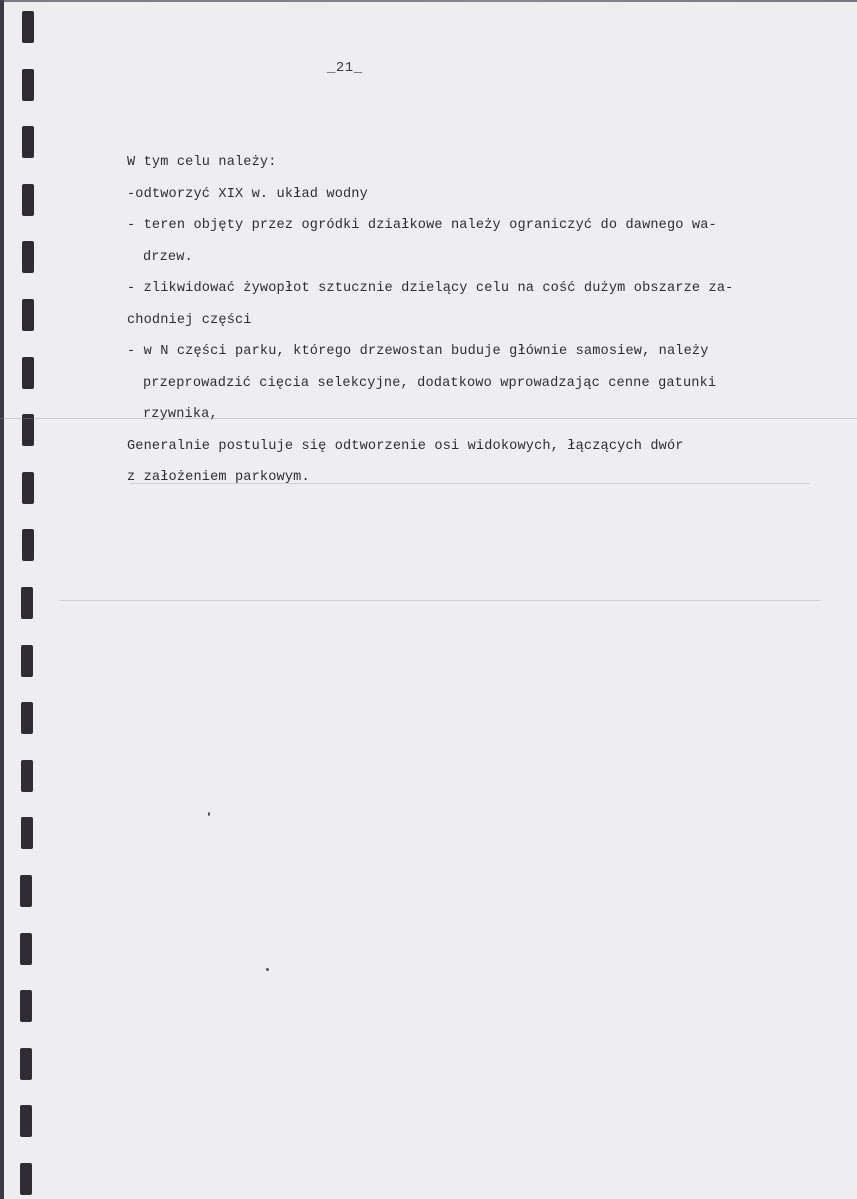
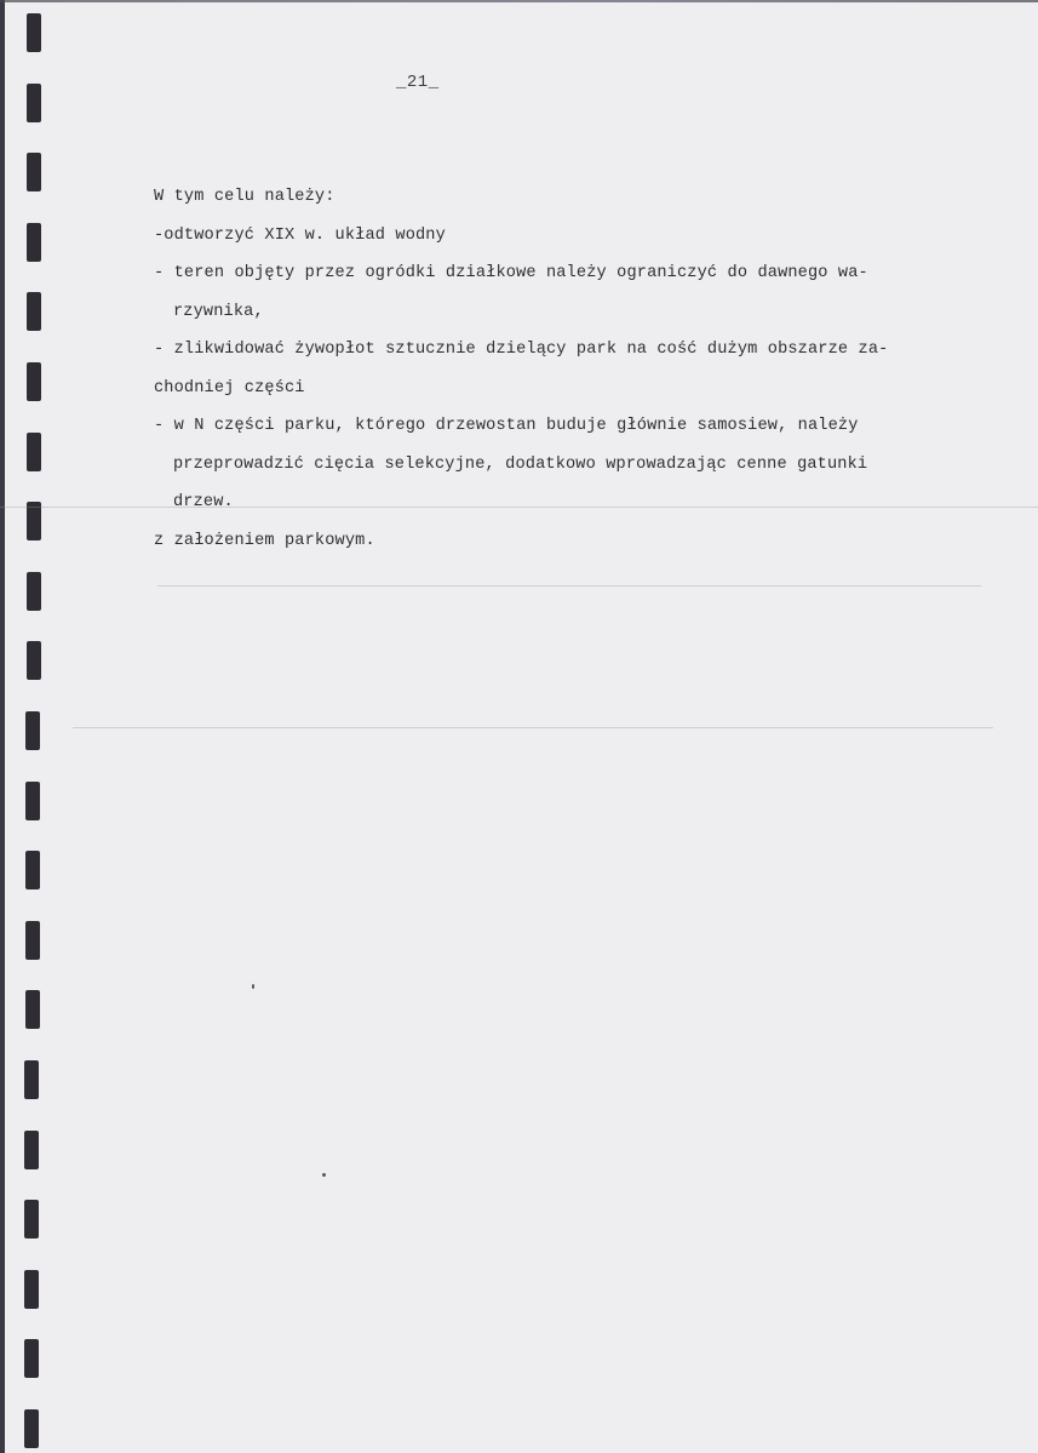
  _21_
  W tym celu należy:
  -odtworzyć XIX w. układ wodny
  - teren objęty przez ogródki działkowe należy ograniczyć do dawnego wa-
- drzew.
+ rzywnika,
- - zlikwidować żywopłot sztucznie dzielący celu na cość dużym obszarze za-
+ - zlikwidować żywopłot sztucznie dzielący park na cość dużym obszarze za-
  chodniej części
  - w N części parku, którego drzewostan buduje głównie samosiew, należy
  przeprowadzić cięcia selekcyjne, dodatkowo wprowadzając cenne gatunki
- rzywnika,
+ drzew.
- Generalnie postuluje się odtworzenie osi widokowych, łączących dwór
  z założeniem parkowym.
